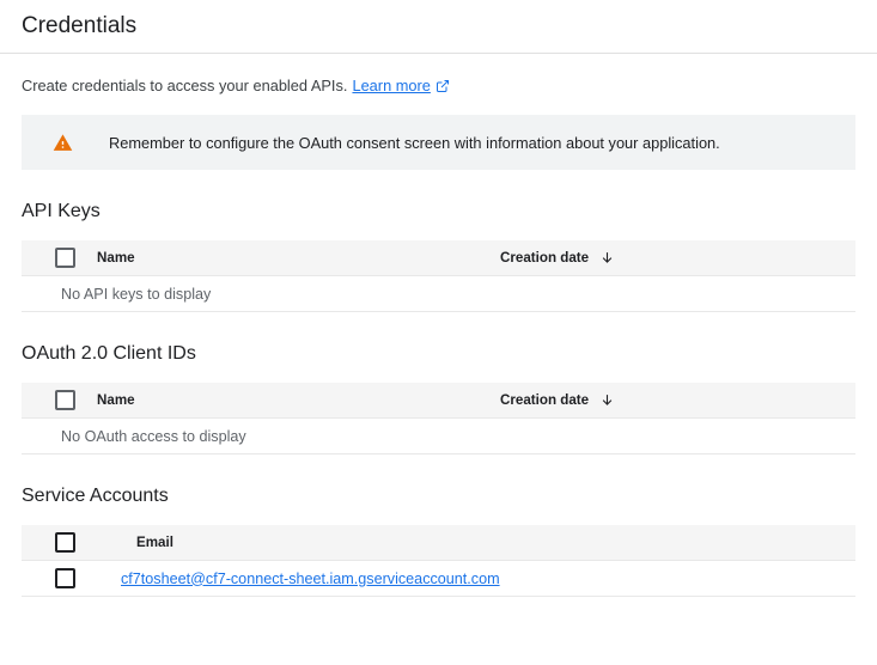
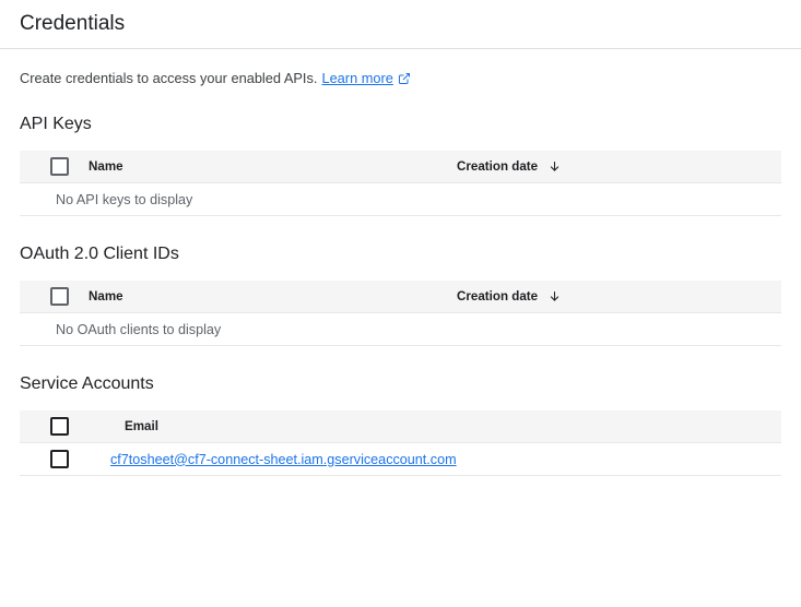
  Credentials
  Create credentials to access your enabled APIs.
  Learn more
- Remember to configure the OAuth consent screen with information about your application.
  API Keys
  	Name	Creation date
  No API keys to display
  OAuth 2.0 Client IDs
  	Name	Creation date
- No OAuth access to display
+ No OAuth clients to display
  Service Accounts
  	Email
  	cf7tosheet@cf7-connect-sheet.iam.gserviceaccount.com
